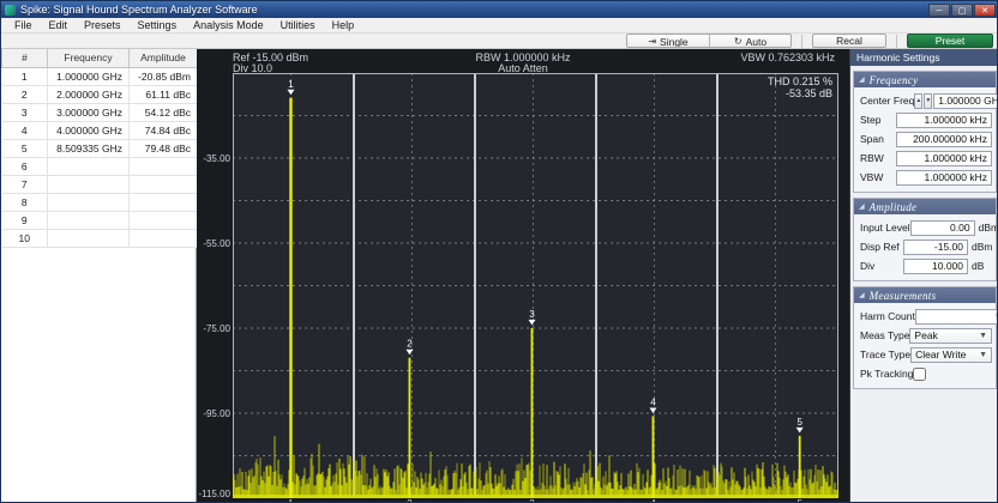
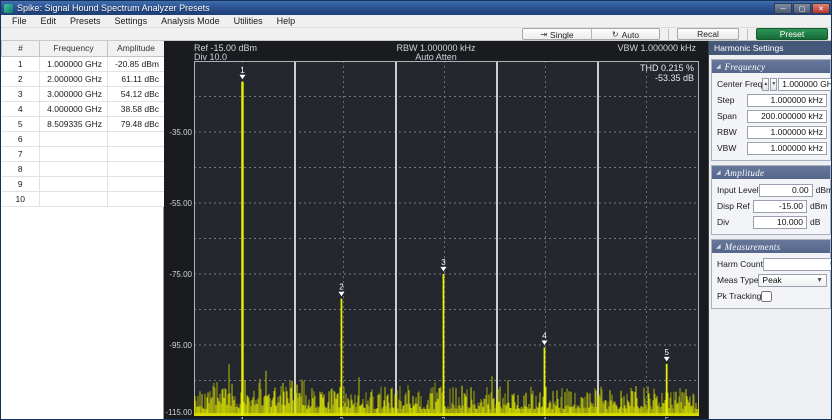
- Spike: Signal Hound Spectrum Analyzer Software
+ Spike: Signal Hound Spectrum Analyzer Presets
  File
  Edit
  Presets
  Settings
  Analysis Mode
  Utilities
  Help
  ⇥
  Single
  ↻
  Auto
  Recal
  Preset
  #	Frequency	Amplitude
  1	1.000000 GHz	-20.85 dBm
  2	2.000000 GHz	61.11 dBc
  3	3.000000 GHz	54.12 dBc
- 4	4.000000 GHz	74.84 dBc
+ 4	4.000000 GHz	38.58 dBc
  5	8.509335 GHz	79.48 dBc
  6
  7
  8
  9
  10
  Ref -15.00 dBm
  Div 10.0
  RBW 1.000000 kHz
  Auto Atten
- VBW 0.762303 kHz
+ VBW 1.000000 kHz
  1
  2
  3
  4
  5
  THD 0.215 %
  -53.35 dB
  -35.00
  -55.00
  -75.00
  -95.00
  -115.00
  Harmonic Settings
  Frequency
  Center Freq
  1.000000 GH
  Step
  1.000000 kHz
  Span
  200.000000 kHz
  RBW
  1.000000 kHz
  VBW
  1.000000 kHz
  Amplitude
  Input Leve
  0.00
  dBm
  Disp Ref
  -15.00
  dBm
  Div
  10.000
  dB
  Measurements
  Harm Count
  Meas Type
  Peak
- Trace Type
- Clear Write
  Pk Tracking
